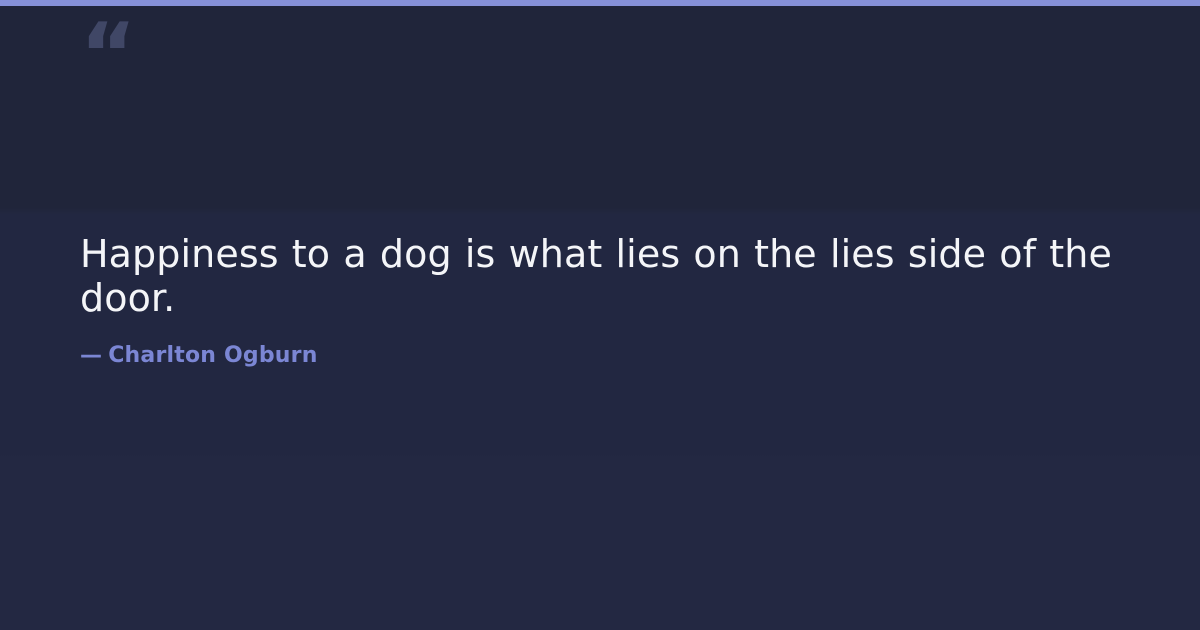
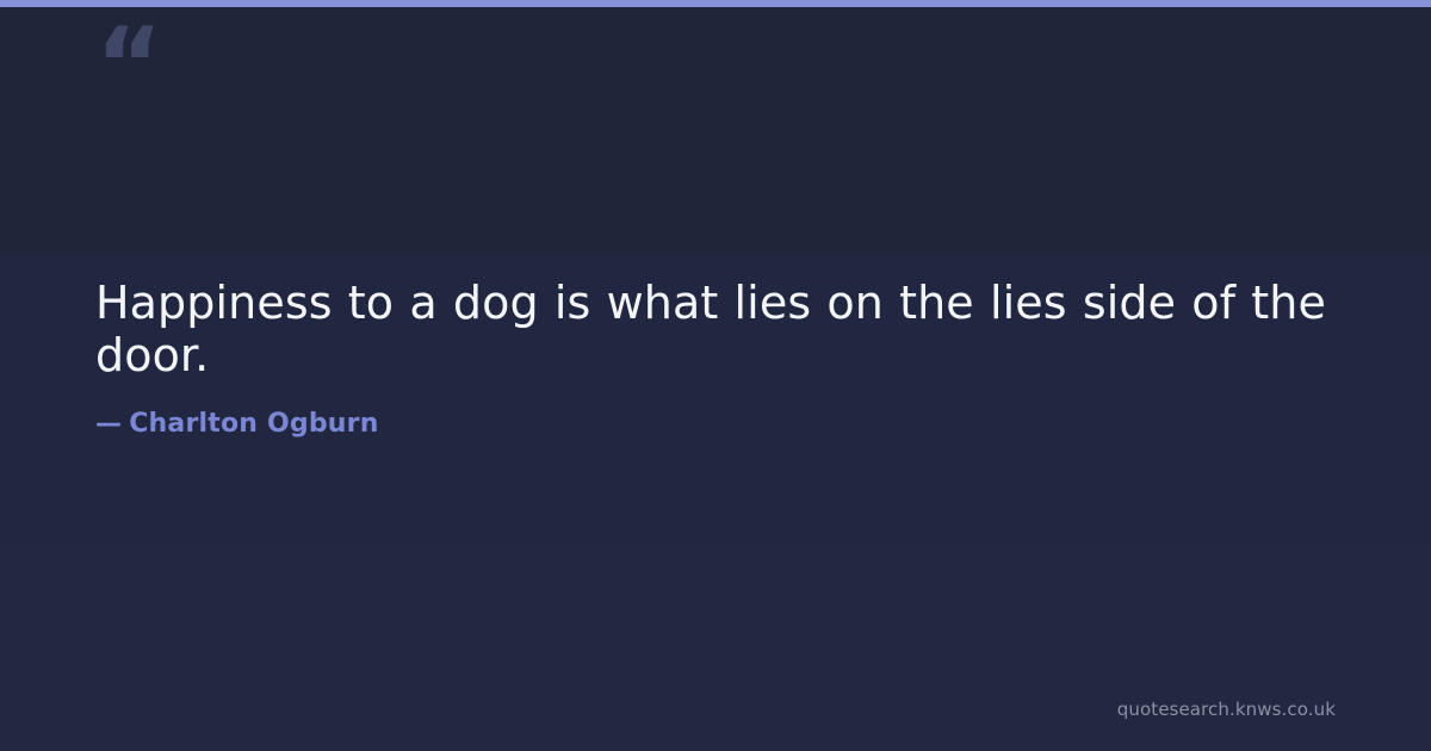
  “
  Happiness to a dog is what lies on the lies side of the door.
  — Charlton Ogburn
+ quotesearch.knws.co.uk
